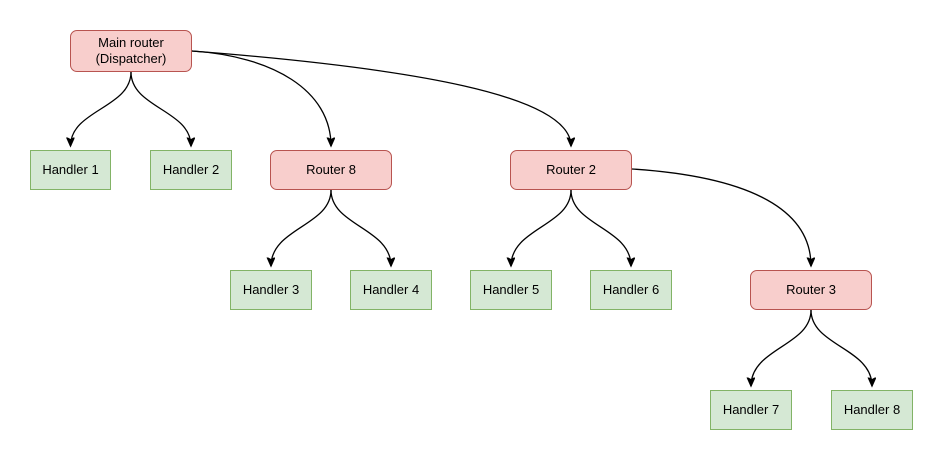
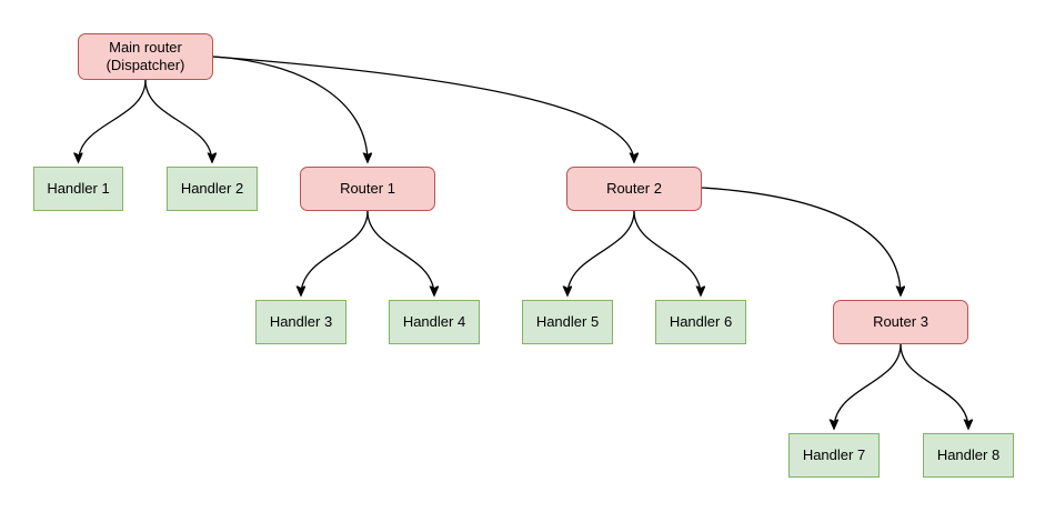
  Main router
  (Dispatcher)
  Handler 1
  Handler 2
- Router 8
+ Router 1
  Router 2
  Handler 3
  Handler 4
  Handler 5
  Handler 6
  Router 3
  Handler 7
  Handler 8
